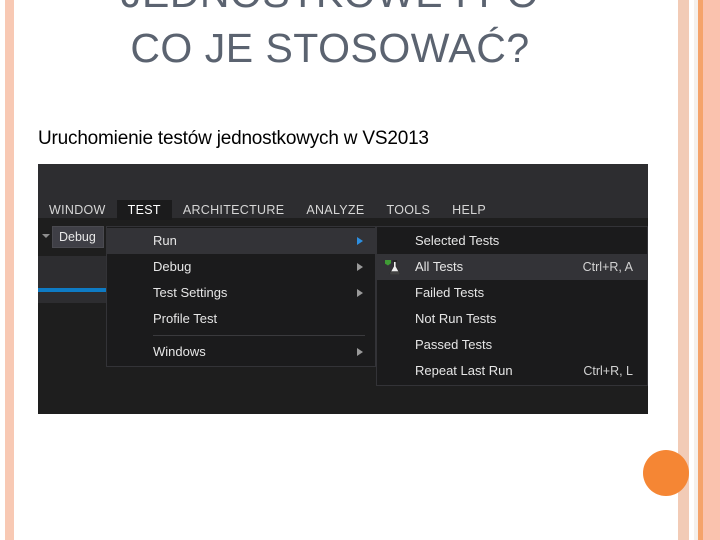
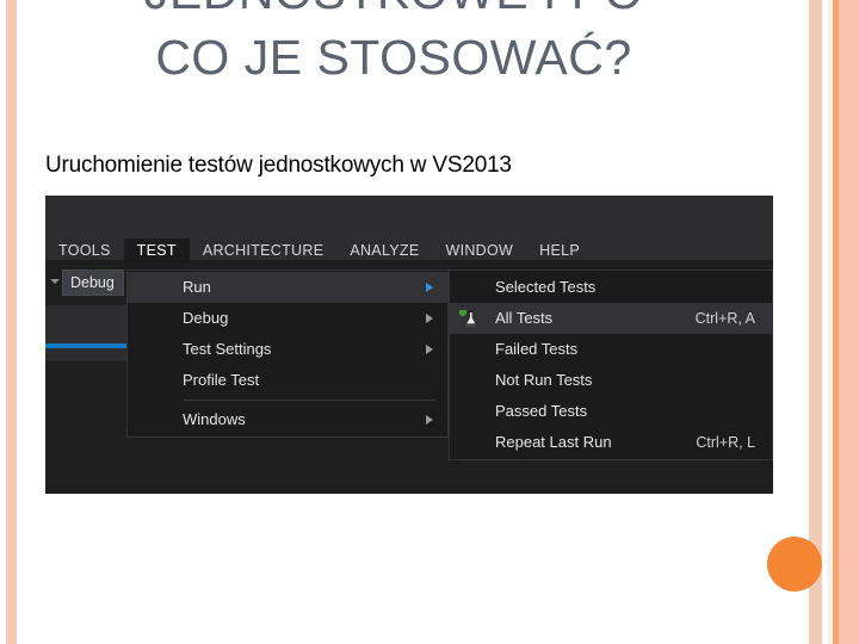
  CO JE STOSOWAĆ?
  Uruchomienie testów jednostkowych w VS2013
- WINDOW
+ TOOLS
  TEST
  ARCHITECTURE
  ANALYZE
- TOOLS
+ WINDOW
  HELP
  Debug
  Run
  Debug
  Test Settings
  Profile Test
  Windows
  Selected Tests
  All Tests
  Ctrl+R, A
  Failed Tests
  Not Run Tests
  Passed Tests
  Repeat Last Run
  Ctrl+R, L
